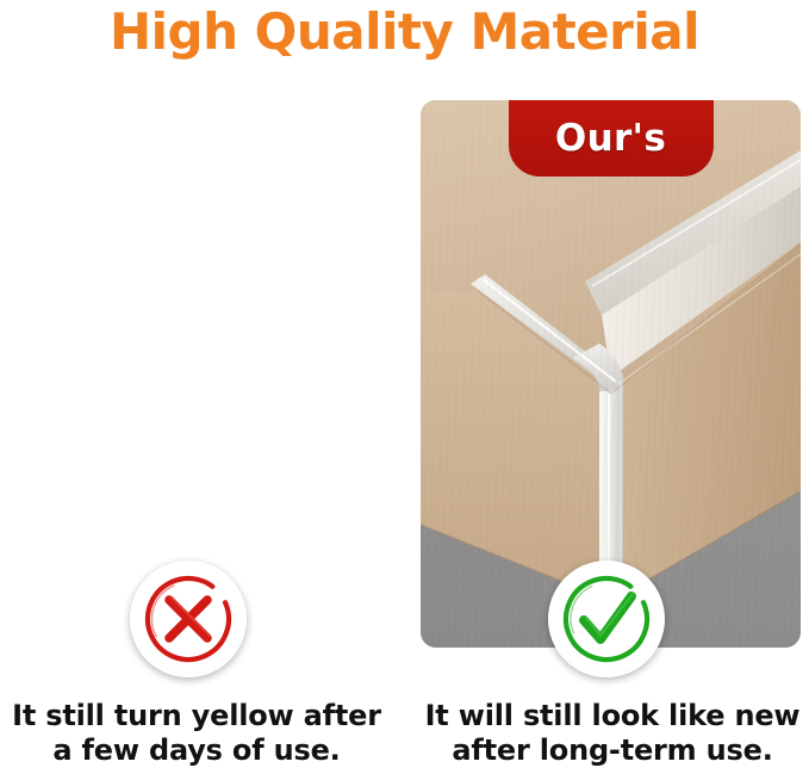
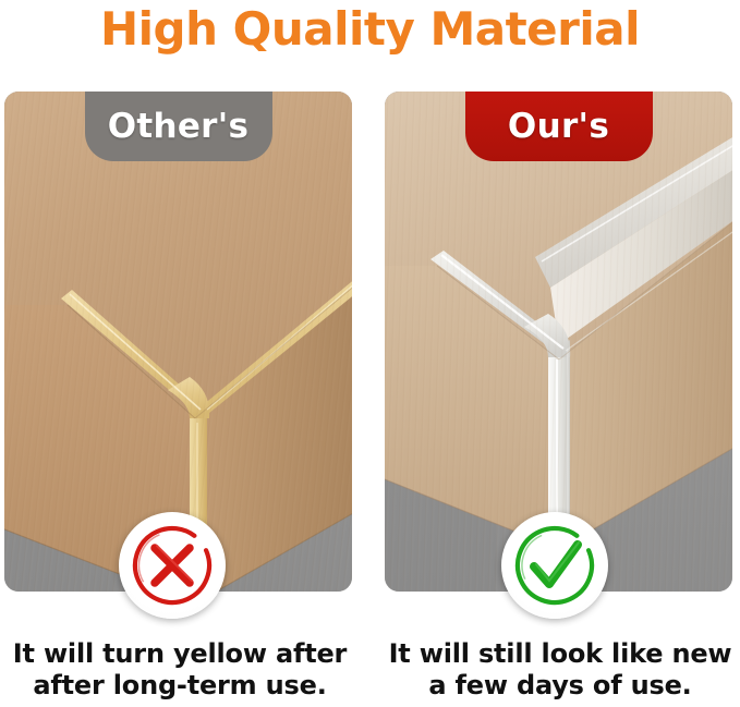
  High Quality Material
+ Other's
  Our's
- It still turn yellow after
+ It will turn yellow after
- a few days of use.
+ after long-term use.
  It will still look like new
- after long-term use.
+ a few days of use.
